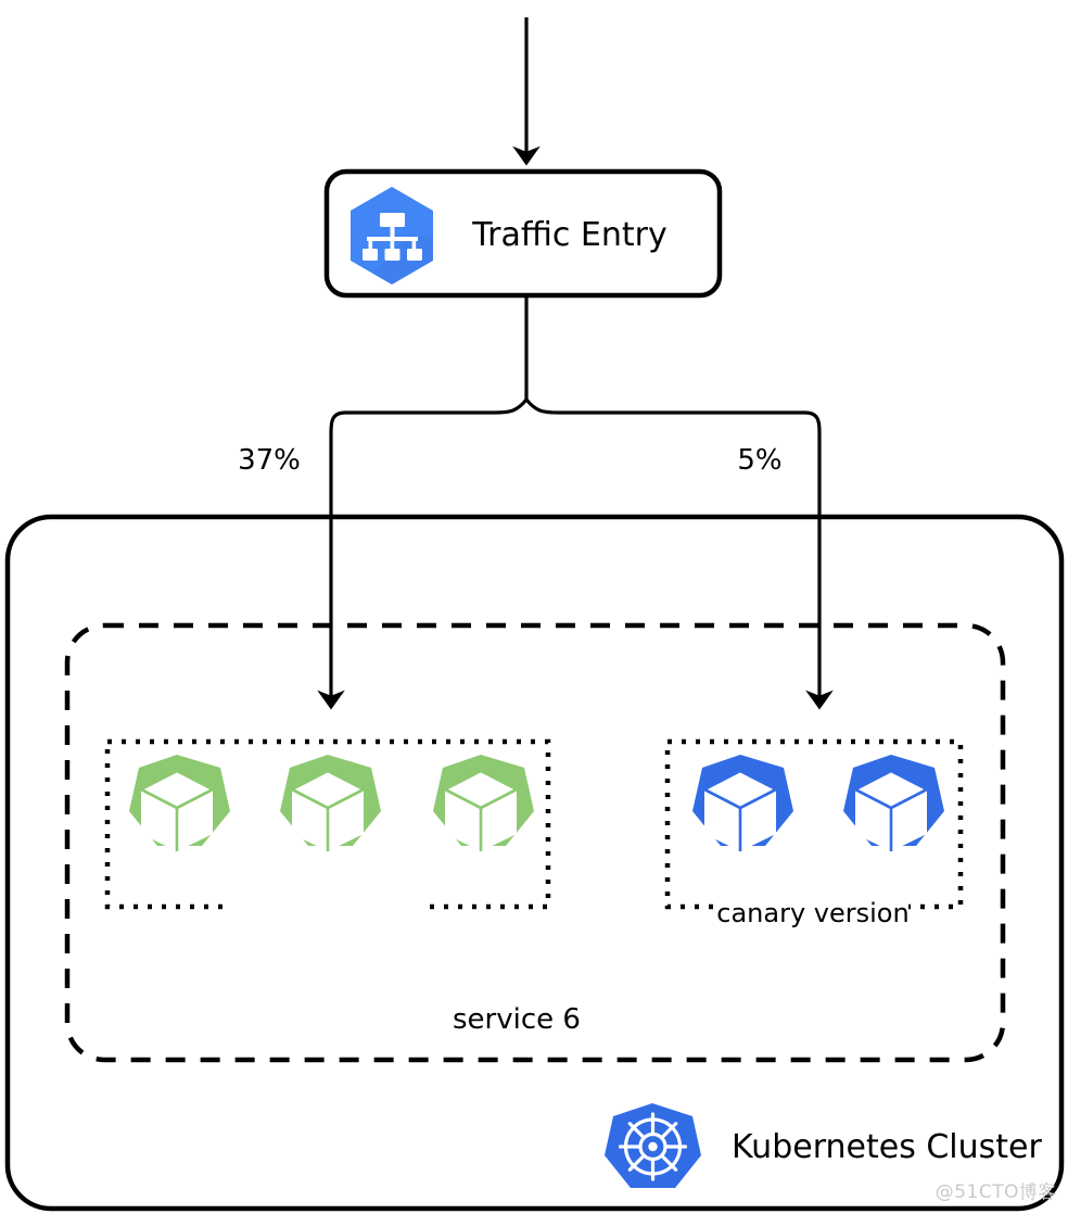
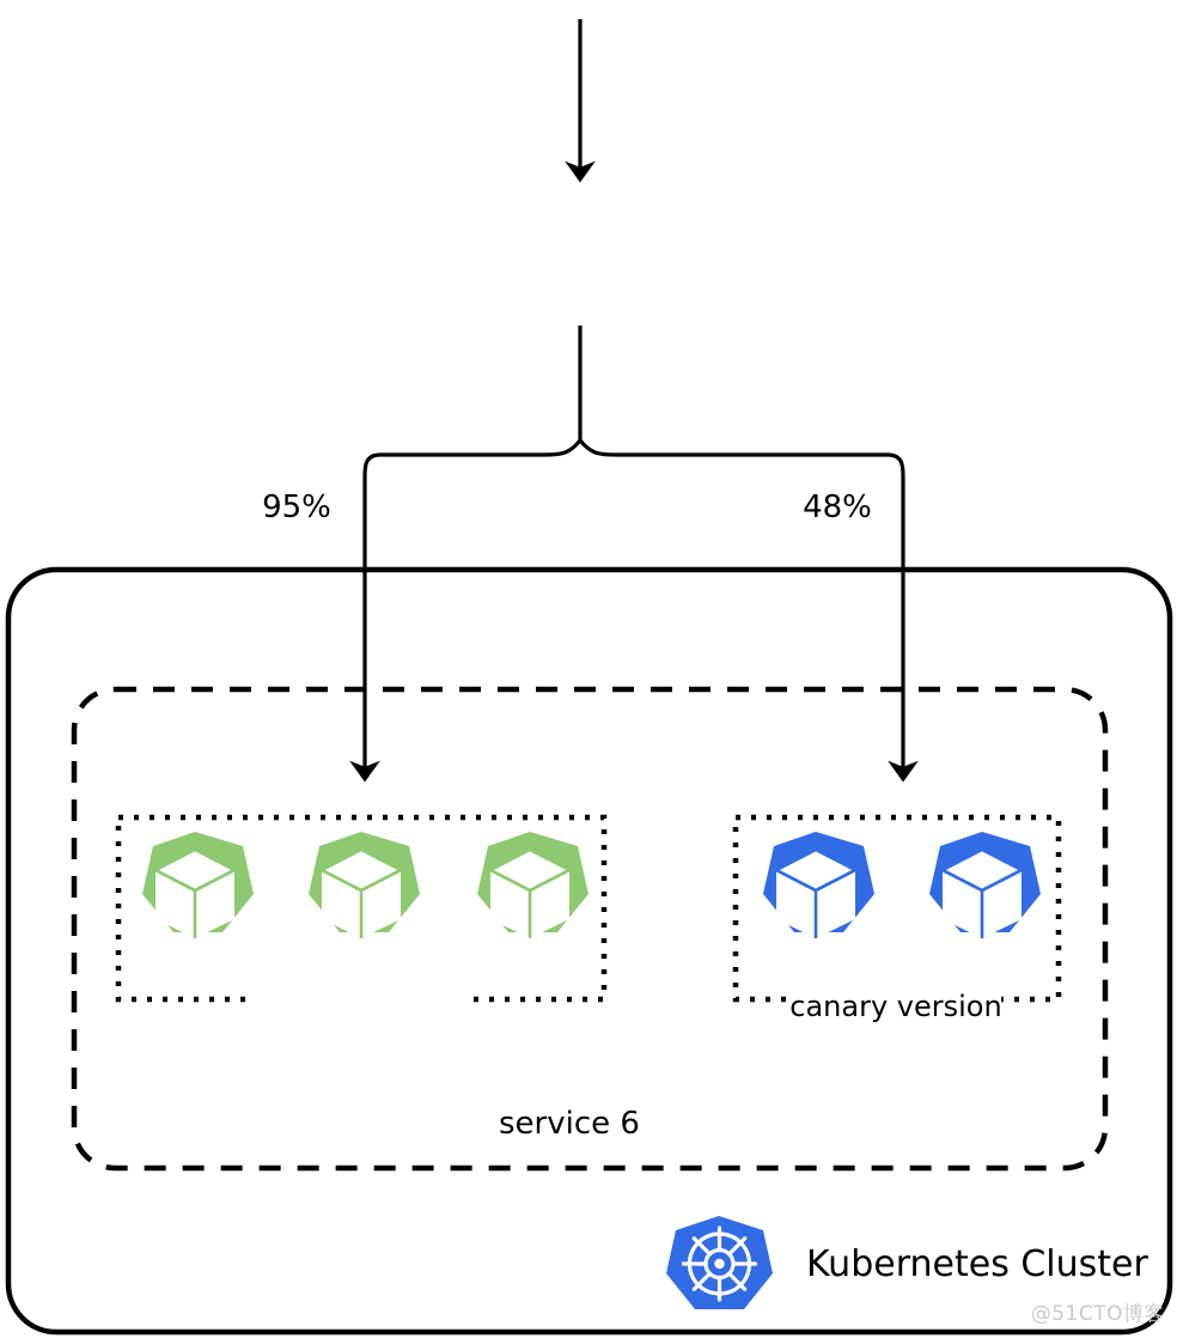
- Traffic Entry
- 37%
+ 95%
- 5%
+ 48%
  canary version
  service 6
  Kubernetes Cluster
  @51CTO博客
